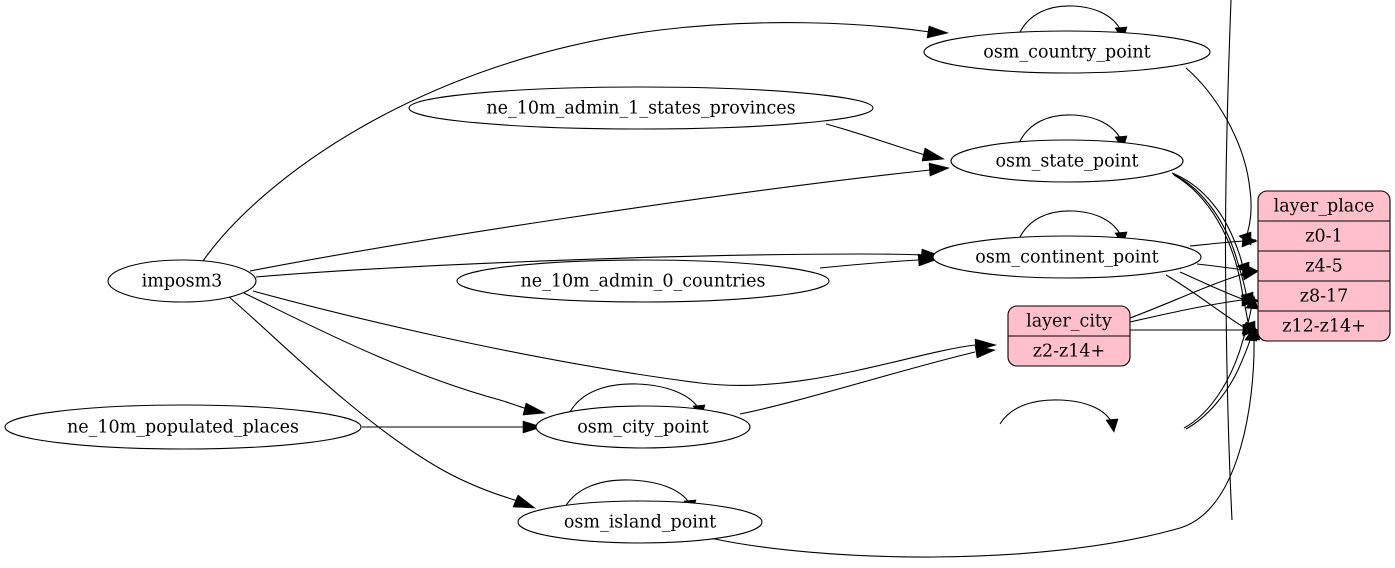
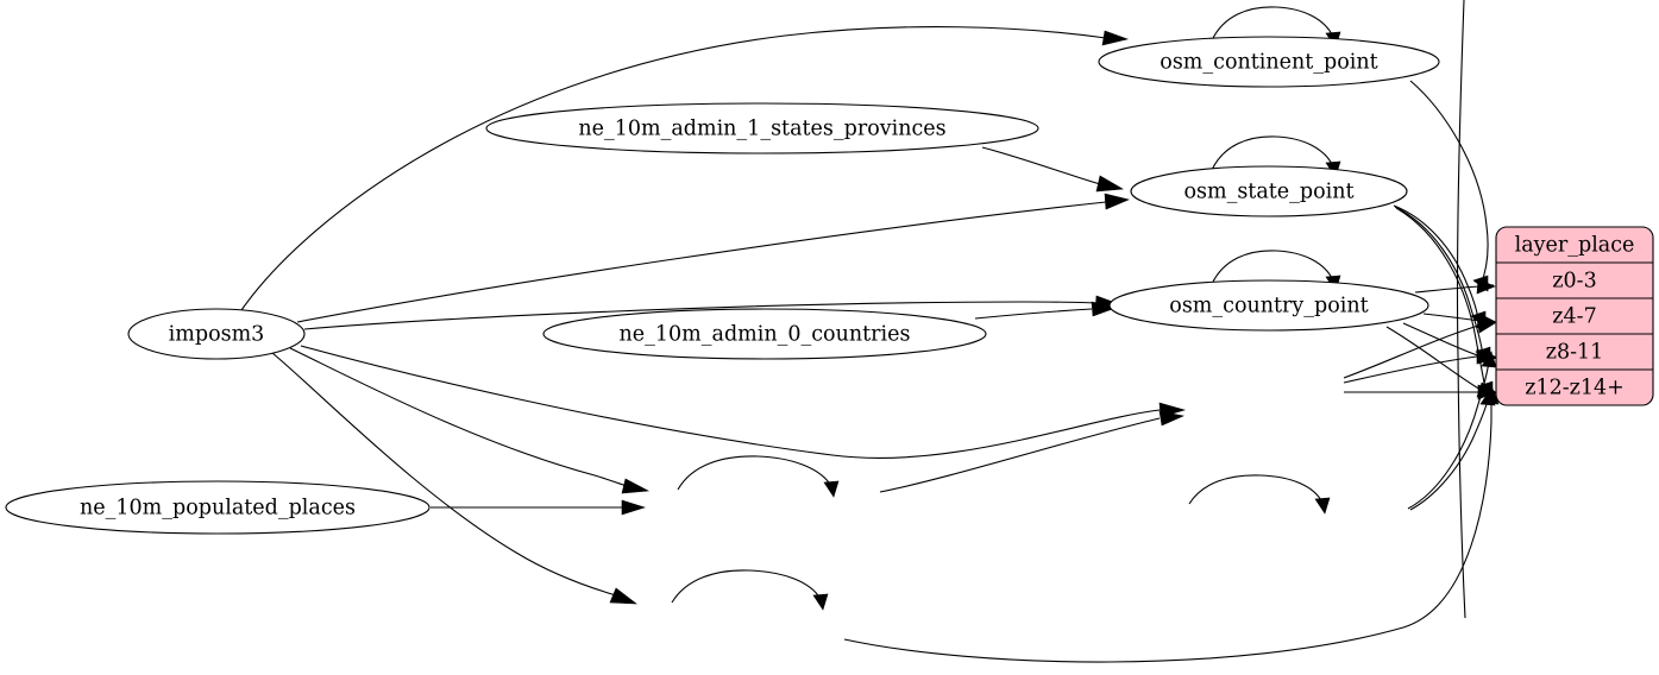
  imposm3
  ne_10m_admin_1_states_provinces
  ne_10m_admin_0_countries
  ne_10m_populated_places
- osm_country_point
+ osm_continent_point
  osm_state_point
- osm_continent_point
+ osm_country_point
- osm_city_point
- osm_island_point
  layer_place
- z0-1
+ z0-3
- z4-5
+ z4-7
- z8-17
+ z8-11
  z12-z14+
- layer_city
- z2-z14+
